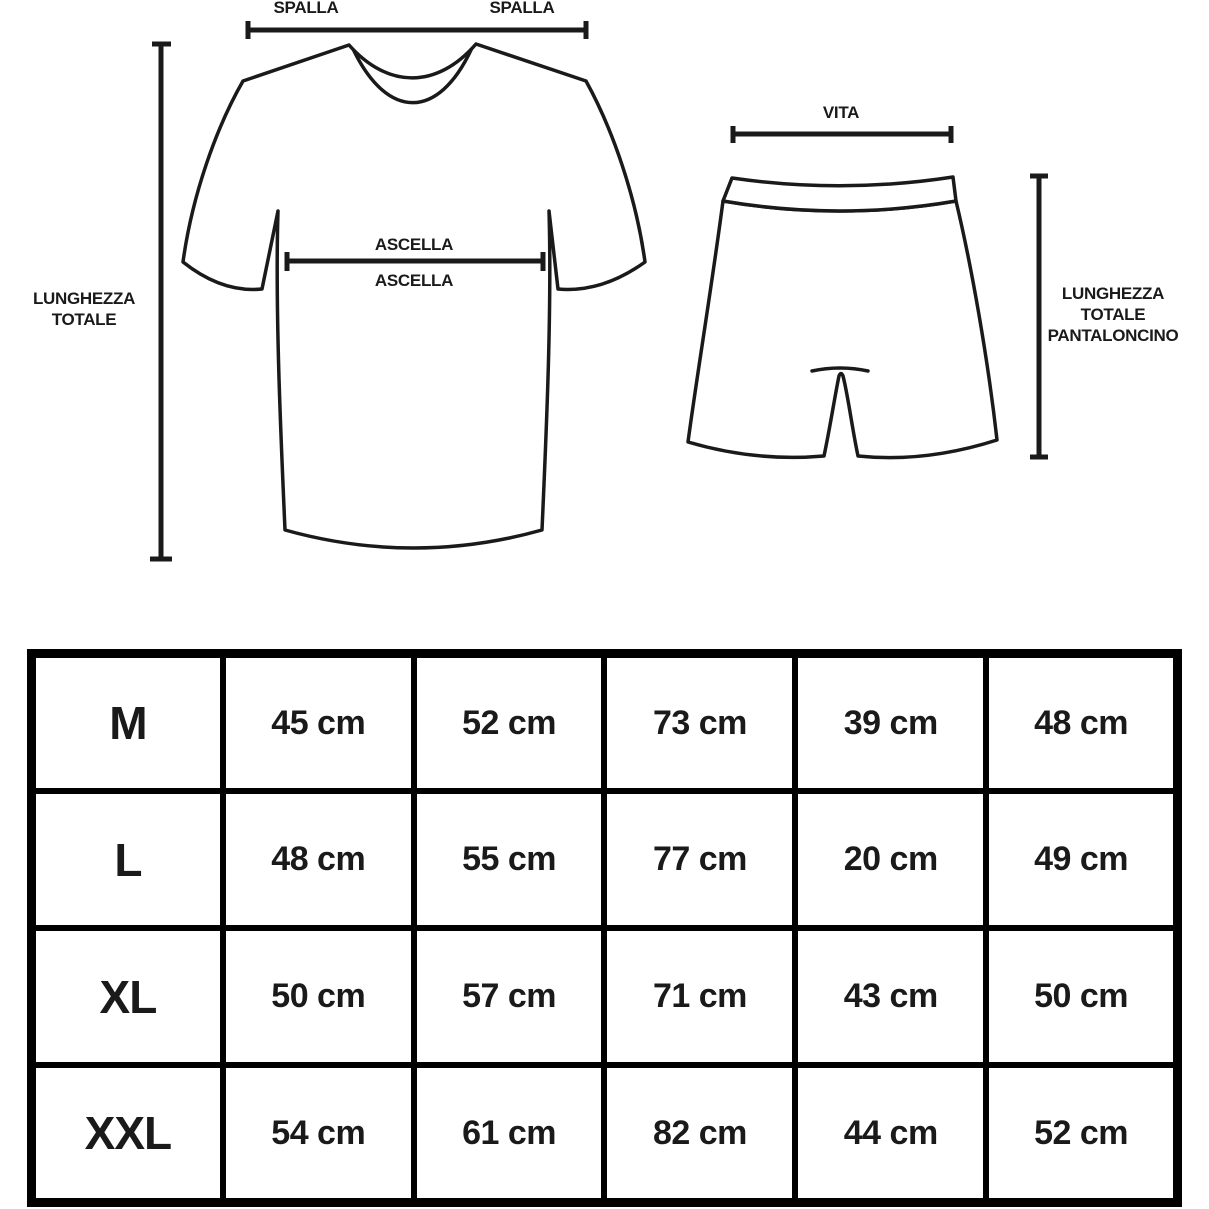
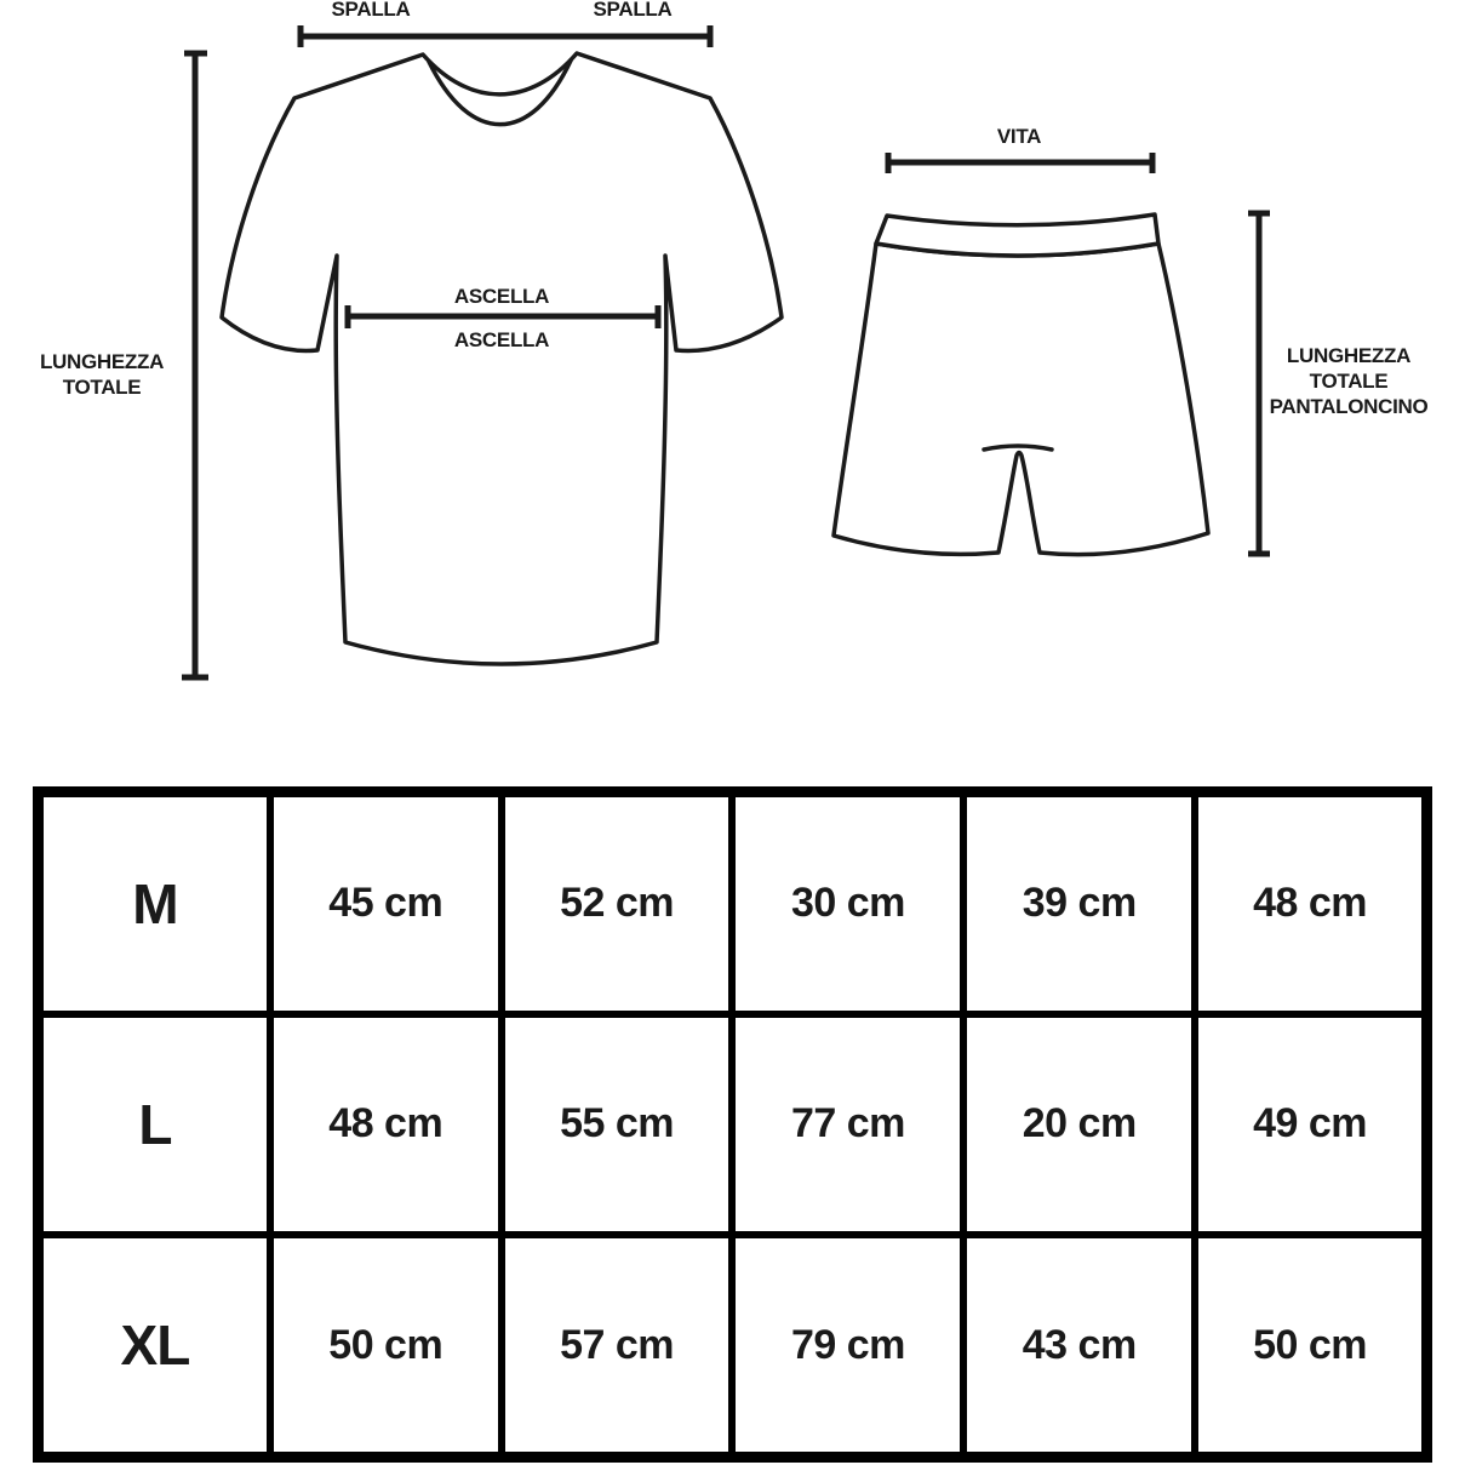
  SPALLA
  SPALLA
  ASCELLA
  ASCELLA
  LUNGHEZZA
  TOTALE
  VITA
  LUNGHEZZA
  TOTALE
  PANTALONCINO
- M	45 cm	52 cm	73 cm	39 cm	48 cm
+ M	45 cm	52 cm	30 cm	39 cm	48 cm
  L	48 cm	55 cm	77 cm	20 cm	49 cm
- XL	50 cm	57 cm	71 cm	43 cm	50 cm
+ XL	50 cm	57 cm	79 cm	43 cm	50 cm
- XXL	54 cm	61 cm	82 cm	44 cm	52 cm
